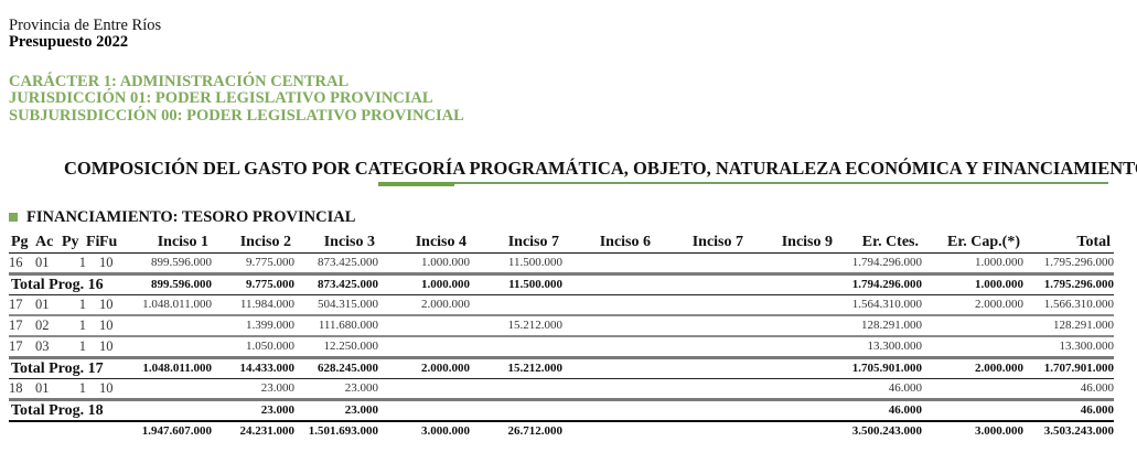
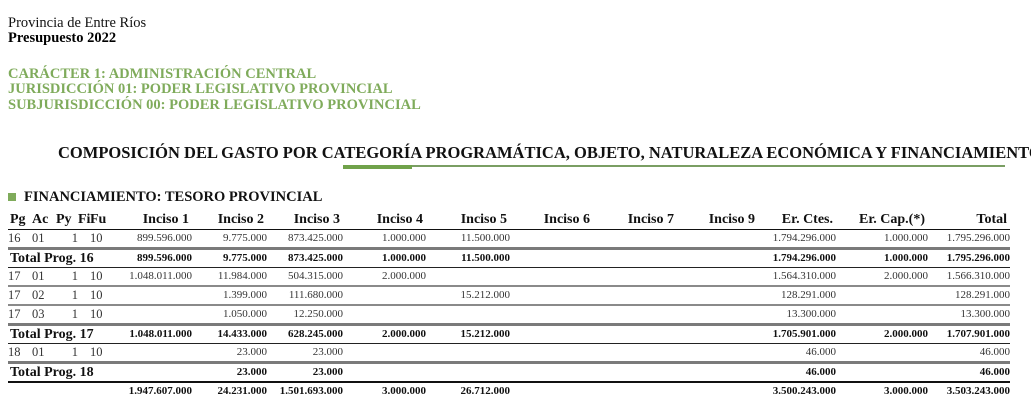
  Provincia de Entre Ríos
  Presupuesto 2022
  CARÁCTER 1: ADMINISTRACIÓN CENTRAL
  JURISDICCIÓN 01: PODER LEGISLATIVO PROVINCIAL
  SUBJURISDICCIÓN 00: PODER LEGISLATIVO PROVINCIAL
  COMPOSICIÓN DEL GASTO POR CATEGORÍA PROGRAMÁTICA, OBJETO, NATURALEZA ECONÓMICA Y FINANCIAMIENT
  FINANCIAMIENTO: TESORO PROVINCIAL
- Pg	Ac	Py	Fi	Fu	Inciso 1	Inciso 2	Inciso 3	Inciso 4	Inciso 7	Inciso 6	Inciso 7	Inciso 9	Er. Ctes.	Er. Cap.(*)	Total
+ Pg	Ac	Py	Fi	Fu	Inciso 1	Inciso 2	Inciso 3	Inciso 4	Inciso 5	Inciso 6	Inciso 7	Inciso 9	Er. Ctes.	Er. Cap.(*)	Total
  16	01	1		10	899.596.000	9.775.000	873.425.000	1.000.000	11.500.000				1.794.296.000	1.000.000	1.795.296.000
  Total Prog. 16	899.596.000	9.775.000	873.425.000	1.000.000	11.500.000				1.794.296.000	1.000.000	1.795.296.000
  17	01	1		10	1.048.011.000	11.984.000	504.315.000	2.000.000					1.564.310.000	2.000.000	1.566.310.000
  17	02	1		10		1.399.000	111.680.000		15.212.000				128.291.000		128.291.000
  17	03	1		10		1.050.000	12.250.000						13.300.000		13.300.000
  Total Prog. 17	1.048.011.000	14.433.000	628.245.000	2.000.000	15.212.000				1.705.901.000	2.000.000	1.707.901.000
  18	01	1		10		23.000	23.000						46.000		46.000
  Total Prog. 18		23.000	23.000						46.000		46.000
  	1.947.607.000	24.231.000	1.501.693.000	3.000.000	26.712.000				3.500.243.000	3.000.000	3.503.243.000
